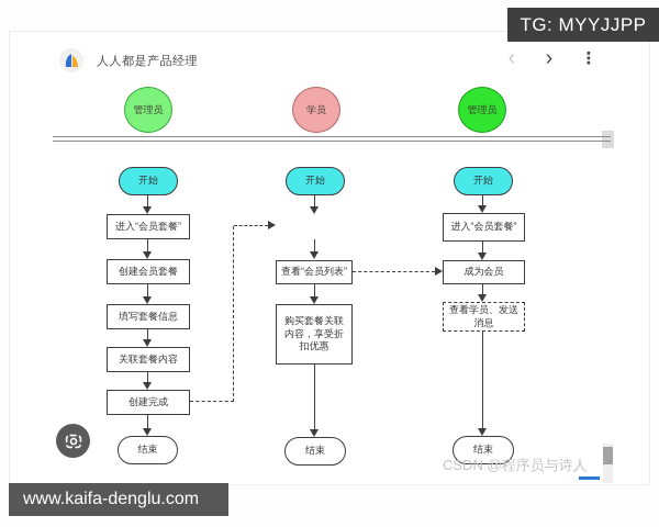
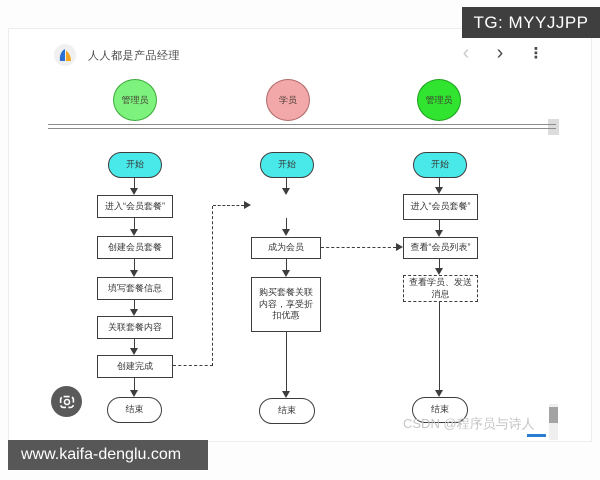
  人人都是产品经理
  ‹
  ›
  ⋮
  TG: MYYJJPP
  www.kaifa-denglu.com
  管理员
  学员
  管理员
  开始
  进入“会员套餐”
  创建会员套餐
  填写套餐信息
  关联套餐内容
  创建完成
  结束
  开始
- 查看“会员列表”
+ 成为会员
  购买套餐关联内容，享受折扣优惠
  结束
  开始
  进入“会员套餐”
- 成为会员
+ 查看“会员列表”
  查看学员、发送消息
  结束
  CSDN @程序员与诗人
